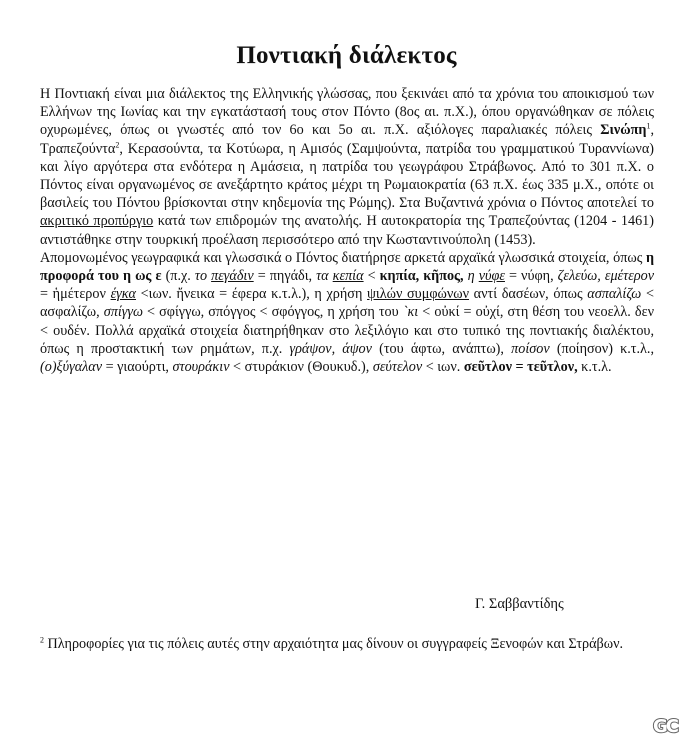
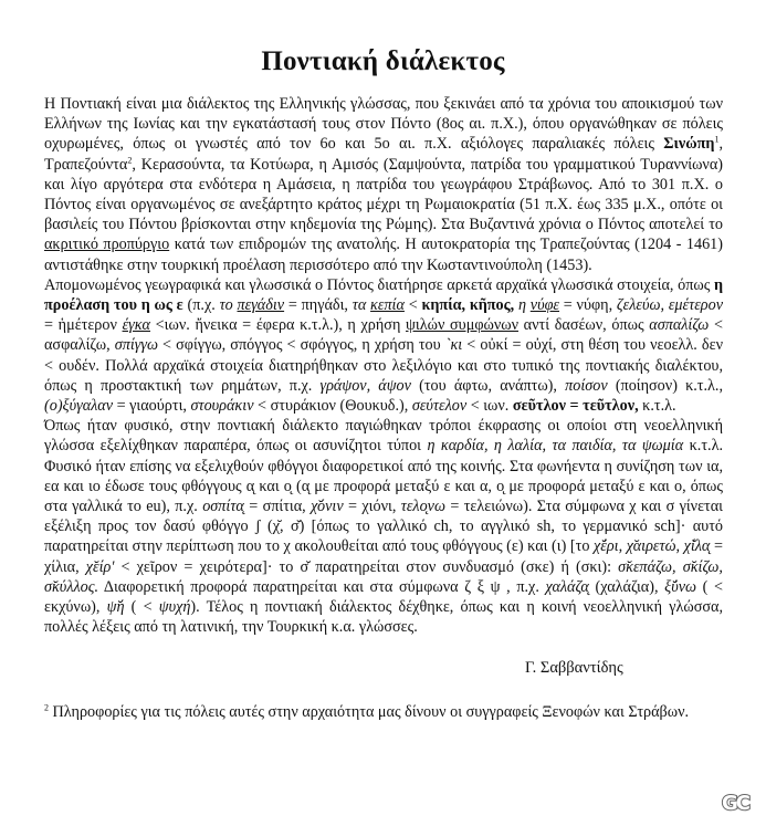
  Ποντιακή διάλεκτος
- Η Ποντιακή είναι μια διάλεκτος της Ελληνικής γλώσσας, που ξεκινάει από τα χρόνια του αποικισμού των Ελλήνων της Ιωνίας και την εγκατάστασή τους στον Πόντο (8ος αι. π.Χ.), όπου οργανώθηκαν σε πόλεις οχυρωμένες, όπως οι γνωστές από τον 6ο και 5ο αι. π.Χ. αξιόλογες παραλιακές πόλεις Σινώπη1, Τραπεζούντα2, Κερασούντα, τα Κοτύωρα, η Αμισός (Σαμψούντα, πατρίδα του γραμματικού Τυραννίωνα) και λίγο αργότερα στα ενδότερα η Αμάσεια, η πατρίδα του γεωγράφου Στράβωνος. Από το 301 π.Χ. ο Πόντος είναι οργανωμένος σε ανεξάρτητο κράτος μέχρι τη Ρωμαιοκρατία (63 π.Χ. έως 335 μ.Χ., οπότε οι βασιλείς του Πόντου βρίσκονται στην κηδεμονία της Ρώμης). Στα Βυζαντινά χρόνια ο Πόντος αποτελεί το ακριτικό προπύργιο κατά των επιδρομών της ανατολής. Η αυτοκρατορία της Τραπεζούντας (1204 - 1461) αντιστάθηκε στην τουρκική προέλαση περισσότερο από την Κωσταντινούπολη (1453).
+ Η Ποντιακή είναι μια διάλεκτος της Ελληνικής γλώσσας, που ξεκινάει από τα χρόνια του αποικισμού των Ελλήνων της Ιωνίας και την εγκατάστασή τους στον Πόντο (8ος αι. π.Χ.), όπου οργανώθηκαν σε πόλεις οχυρωμένες, όπως οι γνωστές από τον 6ο και 5ο αι. π.Χ. αξιόλογες παραλιακές πόλεις Σινώπη1, Τραπεζούντα2, Κερασούντα, τα Κοτύωρα, η Αμισός (Σαμψούντα, πατρίδα του γραμματικού Τυραννίωνα) και λίγο αργότερα στα ενδότερα η Αμάσεια, η πατρίδα του γεωγράφου Στράβωνος. Από το 301 π.Χ. ο Πόντος είναι οργανωμένος σε ανεξάρτητο κράτος μέχρι τη Ρωμαιοκρατία (51 π.Χ. έως 335 μ.Χ., οπότε οι βασιλείς του Πόντου βρίσκονται στην κηδεμονία της Ρώμης). Στα Βυζαντινά χρόνια ο Πόντος αποτελεί το ακριτικό προπύργιο κατά των επιδρομών της ανατολής. Η αυτοκρατορία της Τραπεζούντας (1204 - 1461) αντιστάθηκε στην τουρκική προέλαση περισσότερο από την Κωσταντινούπολη (1453).
- Απομονωμένος γεωγραφικά και γλωσσικά ο Πόντος διατήρησε αρκετά αρχαϊκά γλωσσικά στοιχεία, όπως η προφορά του η ως ε (π.χ. το πεγάδιν = πηγάδι, τα κεπία < κηπία, κῆπος, η νύφε = νύφη, ζελεύω, εμέτερον = ἡμέτερον έγκα <ιων. ἤνεικα = έφερα κ.τ.λ.), η χρήση ψιλών συμφώνων αντί δασέων, όπως ασπαλίζω < ασφαλίζω, σπίγγω < σφίγγω, σπόγγος < σφόγγος, η χρήση του `κι < οὐκί = οὐχί, στη θέση του νεοελλ. δεν < ουδέν. Πολλά αρχαϊκά στοιχεία διατηρήθηκαν στο λεξιλόγιο και στο τυπικό της ποντιακής διαλέκτου, όπως η προστακτική των ρημάτων, π.χ. γράψον, άψον (του άφτω, ανάπτω), ποίσον (ποίησον) κ.τ.λ., (ο)ξύγαλαν = γιαούρτι, στουράκιν < στυράκιον (Θουκυδ.), σεύτελον < ιων. σεῦτλον = τεῦτλον, κ.τ.λ.
+ Απομονωμένος γεωγραφικά και γλωσσικά ο Πόντος διατήρησε αρκετά αρχαϊκά γλωσσικά στοιχεία, όπως η προέλαση του η ως ε (π.χ. το πεγάδιν = πηγάδι, τα κεπία < κηπία, κῆπος, η νύφε = νύφη, ζελεύω, εμέτερον = ἡμέτερον έγκα <ιων. ἤνεικα = έφερα κ.τ.λ.), η χρήση ψιλών συμφώνων αντί δασέων, όπως ασπαλίζω < ασφαλίζω, σπίγγω < σφίγγω, σπόγγος < σφόγγος, η χρήση του `κι < οὐκί = οὐχί, στη θέση του νεοελλ. δεν < ουδέν. Πολλά αρχαϊκά στοιχεία διατηρήθηκαν στο λεξιλόγιο και στο τυπικό της ποντιακής διαλέκτου, όπως η προστακτική των ρημάτων, π.χ. γράψον, άψον (του άφτω, ανάπτω), ποίσον (ποίησον) κ.τ.λ., (ο)ξύγαλαν = γιαούρτι, στουράκιν < στυράκιον (Θουκυδ.), σεύτελον < ιων. σεῦτλον = τεῦτλον, κ.τ.λ.
+ Όπως ήταν φυσικό, στην ποντιακή διάλεκτο παγιώθηκαν τρόποι έκφρασης οι οποίοι στη νεοελληνική γλώσσα εξελίχθηκαν παραπέρα, όπως οι ασυνίζητοι τύποι η καρδία, η λαλία, τα παιδία, τα ψωμία κ.τ.λ. Φυσικό ήταν επίσης να εξελιχθούν φθόγγοι διαφορετικοί από της κοινής. Στα φωνήεντα η συνίζηση των ια, εα και ιο έδωσε τους φθόγγους α̨ και ο̨ (α̨ με προφορά μεταξύ ε και α, ο̨ με προφορά μεταξύ ε και ο, όπως στα γαλλικά το eu), π.χ. οσπίτα̨ = σπίτια, χ̆όνιν = χιόνι, τελο̨νω = τελειώνω). Στα σύμφωνα χ και σ γίνεται εξέλιξη προς τον δασύ φθόγγο ʃ (χ̆, σ̆) [όπως το γαλλικό ch, το αγγλικό sh, το γερμανικό sch]· αυτό παρατηρείται στην περίπτωση που το χ ακολουθείται από τους φθόγγους (ε) και (ι) [το χ̆έρι, χ̆αιρετώ, χ̆ίλα̨ = χίλια, χ̆είρ' < χεῖρον = χειρότερα]· το σ̆ παρατηρείται στον συνδυασμό (σκε) ή (σκι): σ̆κεπάζω, σ̆κίζω, σ̆κύλλος. Διαφορετική προφορά παρατηρείται και στα σύμφωνα ζ ξ ψ , π.χ. χαλάζα̨ (χαλάζια), ξ̆ύνω ( < εκχύνω), ψ̆ή ( < ψυχή). Τέλος η ποντιακή διάλεκτος δέχθηκε, όπως και η κοινή νεοελληνική γλώσσα, πολλές λέξεις από τη λατινική, την Τουρκική κ.α. γλώσσες.
  Γ. Σαββαντίδης
  2 Πληροφορίες για τις πόλεις αυτές στην αρχαιότητα μας δίνουν οι συγγραφείς Ξενοφών και Στράβων.
  GC
